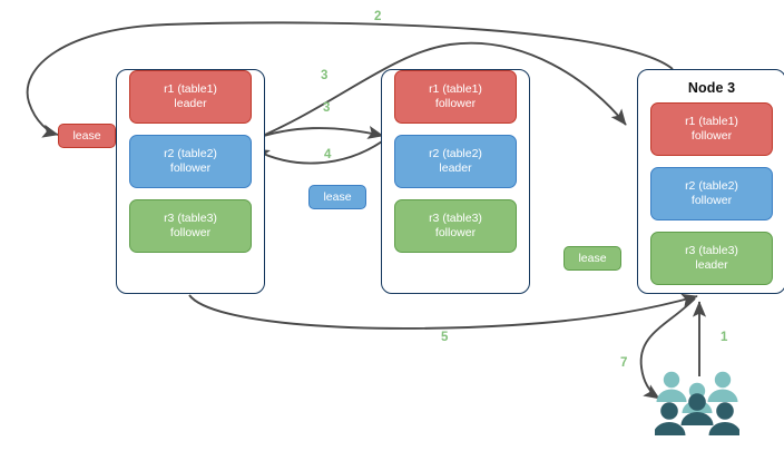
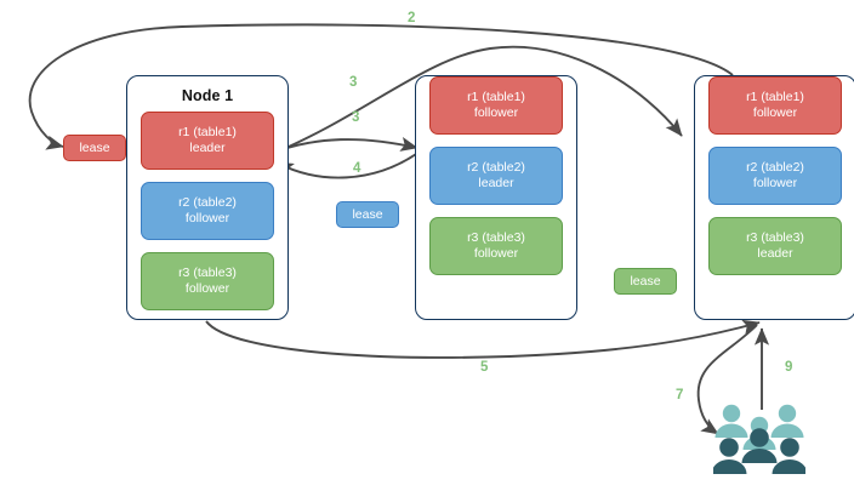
+ Node 1
  r1 (table1)
  leader
  r2 (table2)
  follower
  r3 (table3)
  follower
  r1 (table1)
  follower
  r2 (table2)
  leader
  r3 (table3)
  follower
- Node 3
  r1 (table1)
  follower
  r2 (table2)
  follower
  r3 (table3)
  leader
  lease
  lease
  lease
  2
  3
  3
  4
  5
- 1
+ 9
  7
